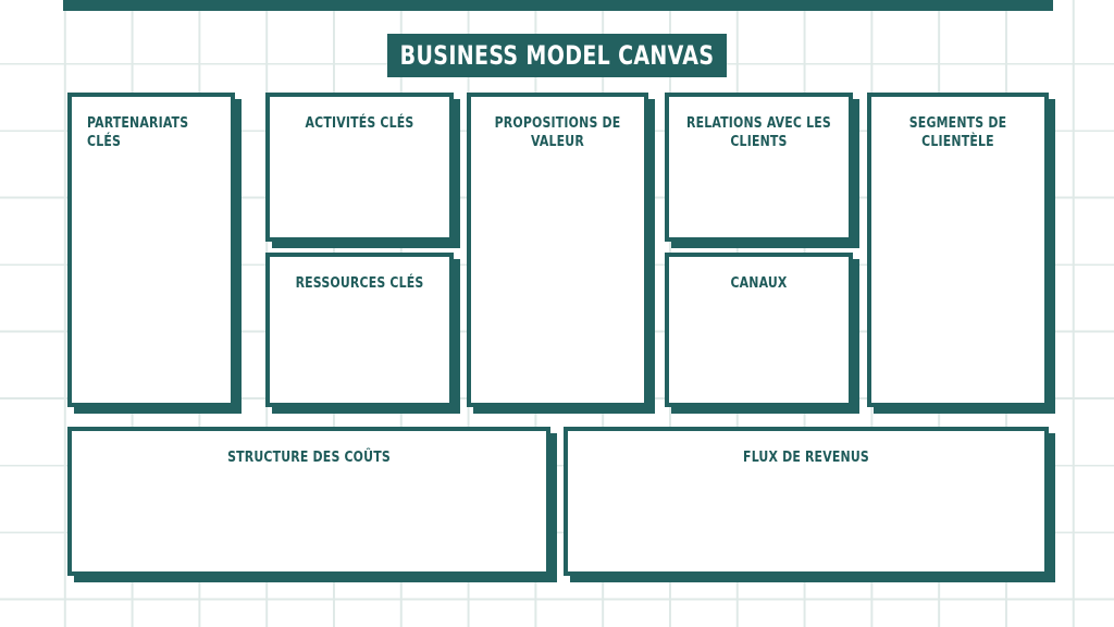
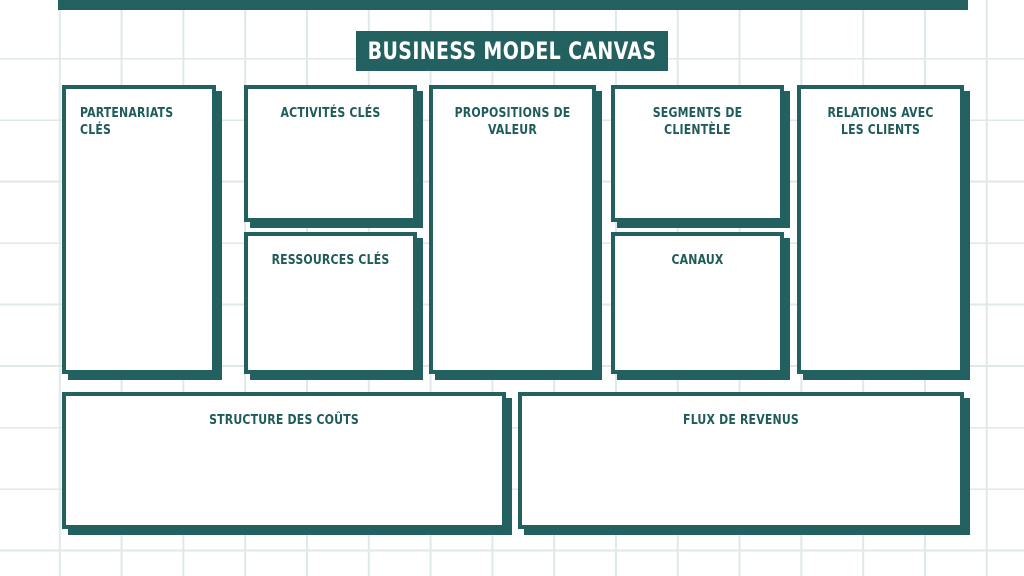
  BUSINESS MODEL CANVAS
  PARTENARIATS CLÉS
  ACTIVITÉS CLÉS
  RESSOURCES CLÉS
  PROPOSITIONS DE VALEUR
- RELATIONS AVEC LES CLIENTS
+ SEGMENTS DE CLIENTÈLE
  CANAUX
- SEGMENTS DE CLIENTÈLE
+ RELATIONS AVEC LES CLIENTS
  STRUCTURE DES COÛTS
  FLUX DE REVENUS
